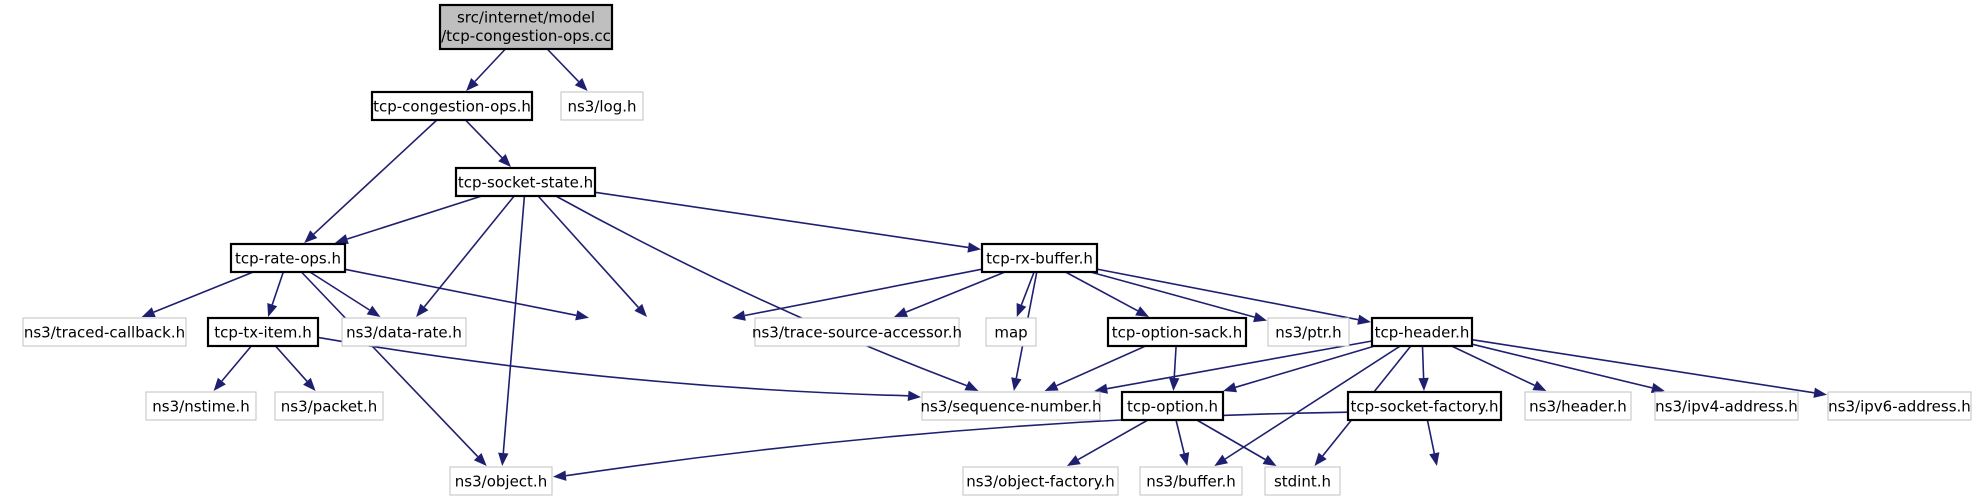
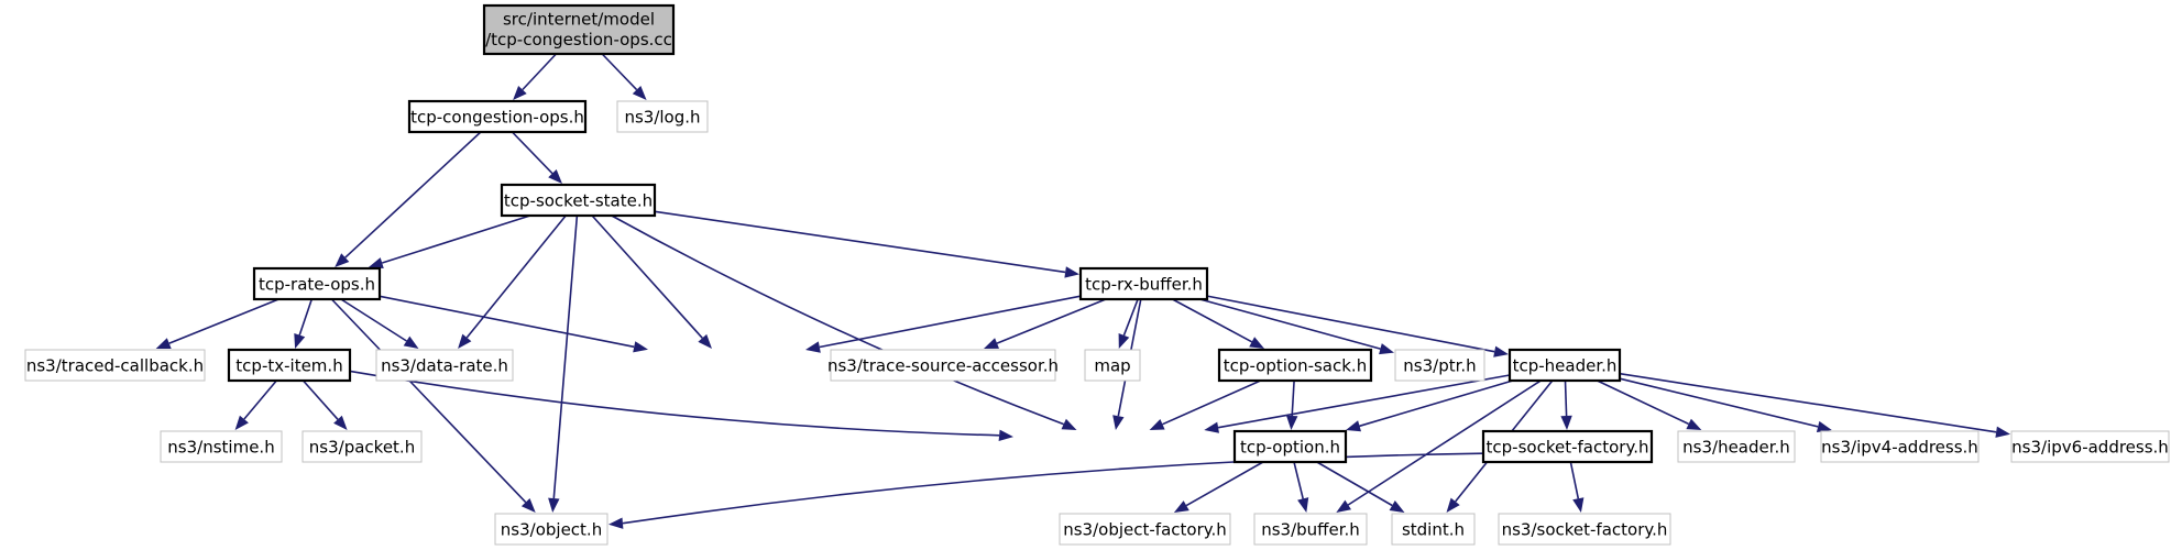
  src/internet/model
  /tcp-congestion-ops.cc
  tcp-congestion-ops.h
  ns3/log.h
  tcp-socket-state.h
  tcp-rate-ops.h
  tcp-rx-buffer.h
  ns3/traced-callback.h
  tcp-tx-item.h
  ns3/data-rate.h
  ns3/trace-source-accessor.h
  map
  tcp-option-sack.h
  ns3/ptr.h
  tcp-header.h
  ns3/nstime.h
  ns3/packet.h
- ns3/sequence-number.h
  tcp-option.h
  tcp-socket-factory.h
  ns3/header.h
  ns3/ipv4-address.h
  ns3/ipv6-address.h
  ns3/object.h
  ns3/object-factory.h
  ns3/buffer.h
  stdint.h
+ ns3/socket-factory.h
